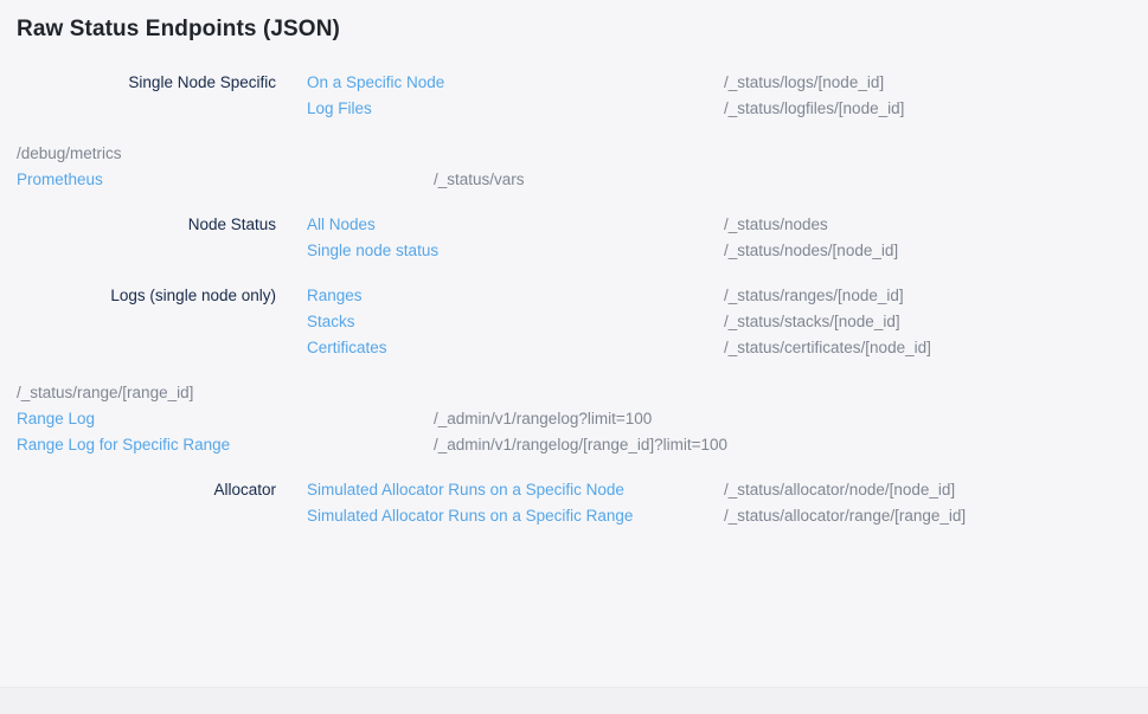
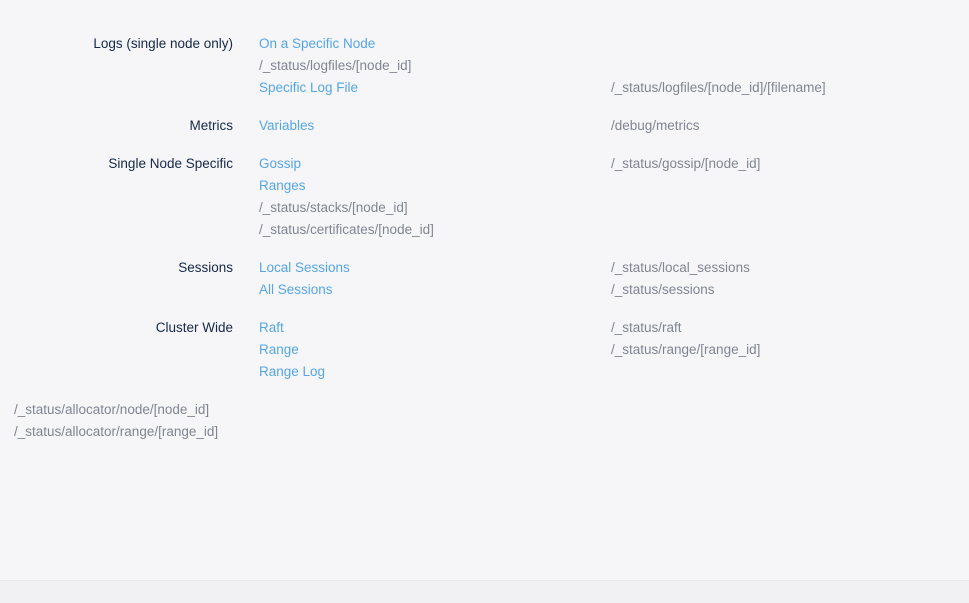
- Raw Status Endpoints (JSON)
- Single Node Specific
+ Logs (single node only)
  On a Specific Node
- /_status/logs/[node_id]
- Log Files
  /_status/logfiles/[node_id]
+ Specific Log File
+ /_status/logfiles/[node_id]/[filename]
+ Metrics
+ Variables
  /debug/metrics
- Prometheus
- /_status/vars
- Node Status
- All Nodes
- /_status/nodes
- Single node status
- /_status/nodes/[node_id]
- Logs (single node only)
+ Single Node Specific
+ Gossip
+ /_status/gossip/[node_id]
  Ranges
- /_status/ranges/[node_id]
- Stacks
  /_status/stacks/[node_id]
- Certificates
  /_status/certificates/[node_id]
+ Sessions
+ Local Sessions
+ /_status/local_sessions
+ All Sessions
+ /_status/sessions
+ Cluster Wide
+ Raft
+ /_status/raft
+ Range
  /_status/range/[range_id]
  Range Log
- /_admin/v1/rangelog?limit=100
- Range Log for Specific Range
- /_admin/v1/rangelog/[range_id]?limit=100
- Allocator
- Simulated Allocator Runs on a Specific Node
  /_status/allocator/node/[node_id]
- Simulated Allocator Runs on a Specific Range
  /_status/allocator/range/[range_id]
